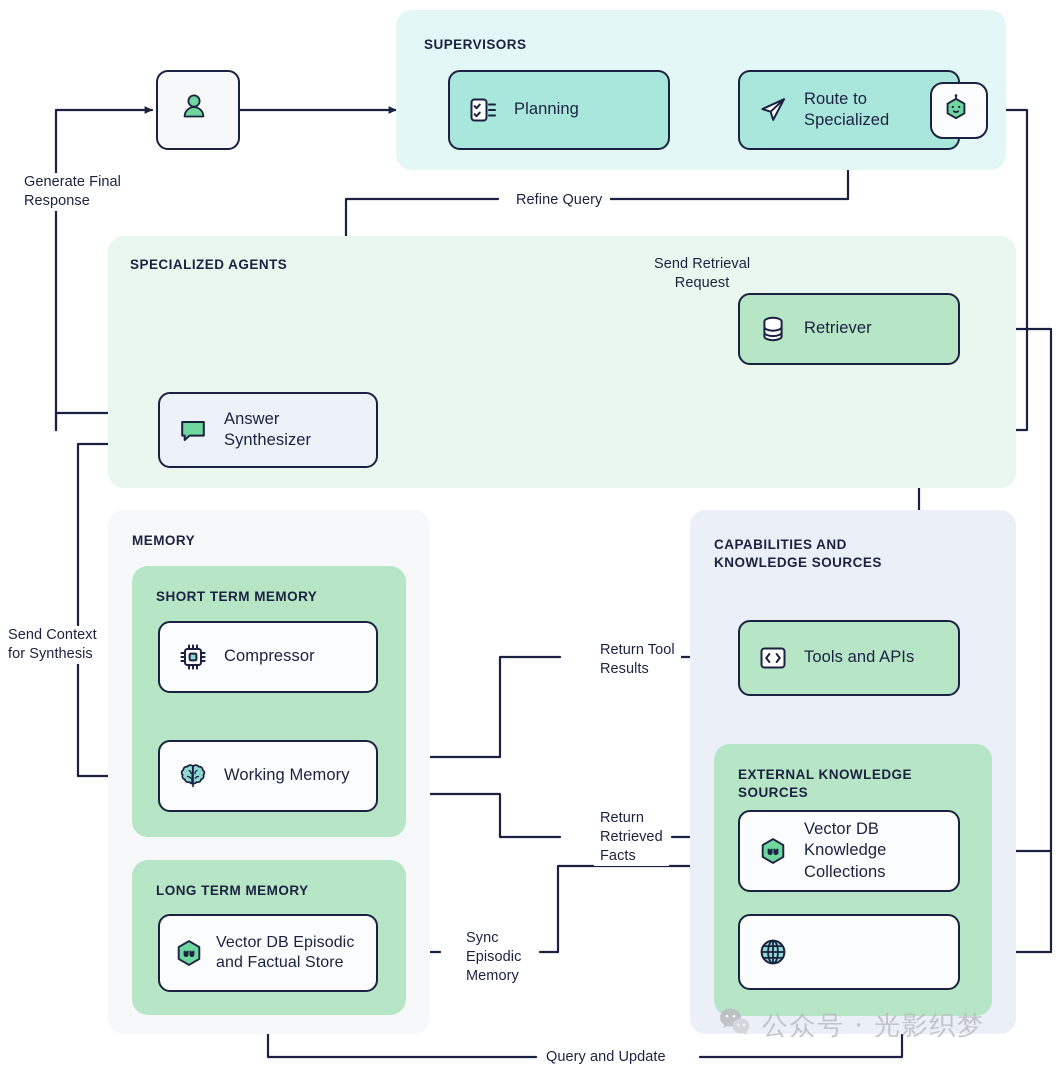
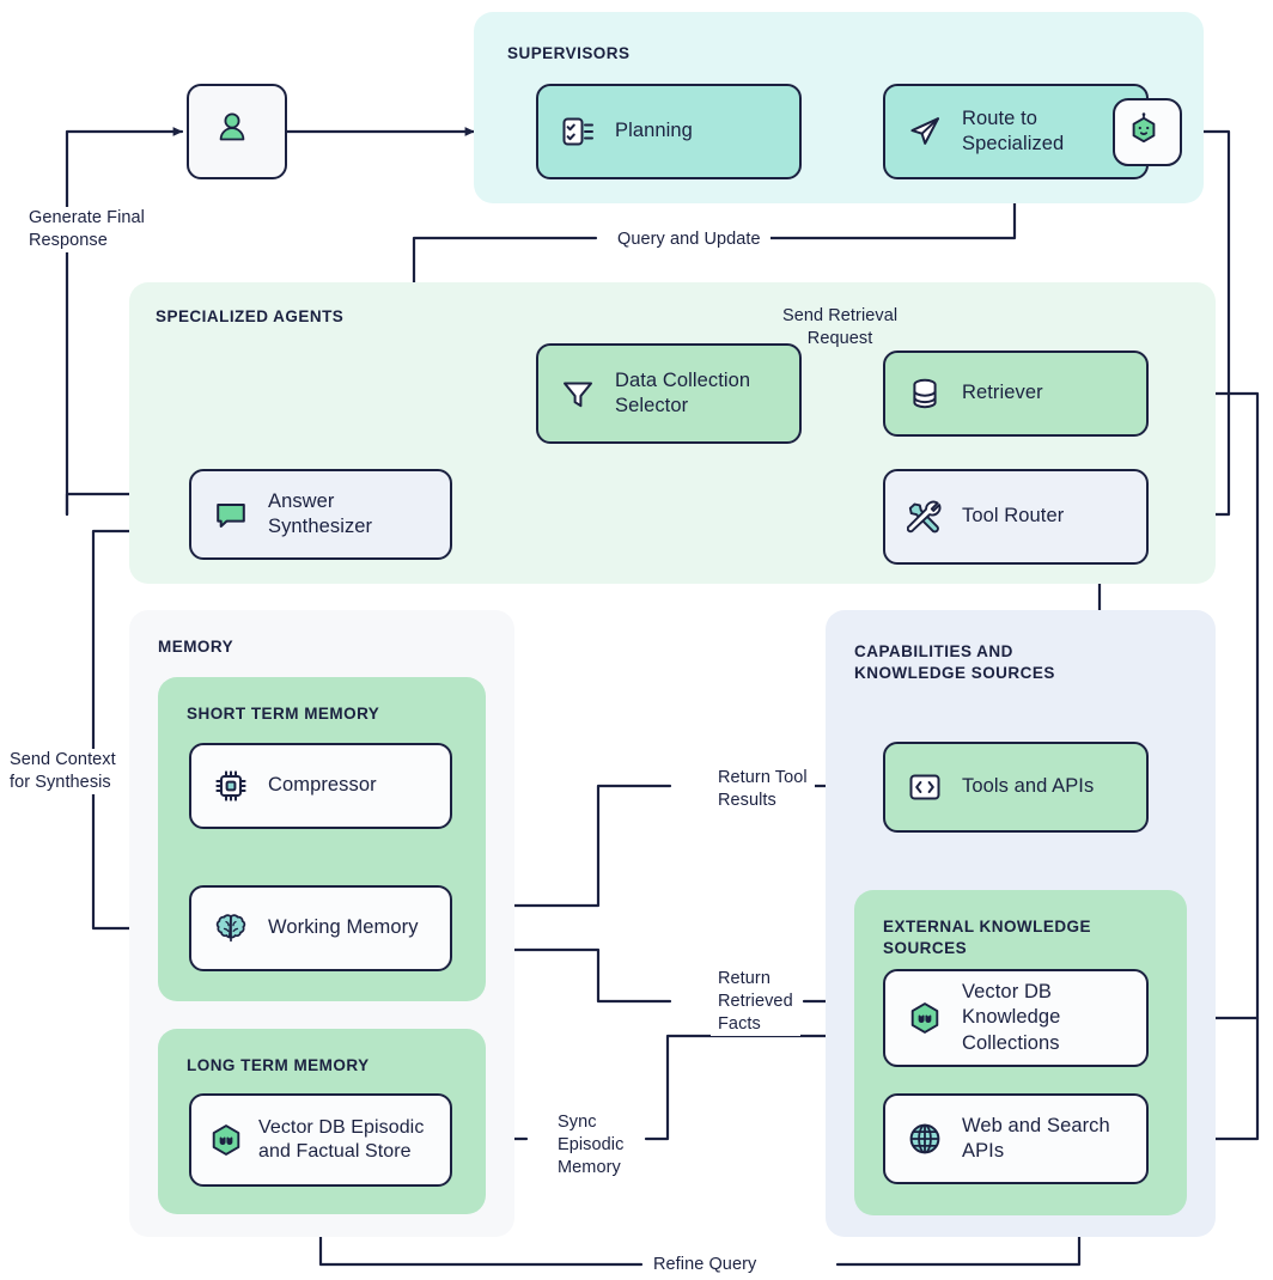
  SUPERVISORS
  SPECIALIZED AGENTS
  MEMORY
  SHORT TERM MEMORY
  LONG TERM MEMORY
  CAPABILITIES AND
  KNOWLEDGE SOURCES
  EXTERNAL KNOWLEDGE
  SOURCES
  Planning
  Route to
  Specialized
+ Data Collection
+ Selector
  Retriever
  Answer
  Synthesizer
+ Tool Router
  Compressor
  Working Memory
  Vector DB Episodic
  and Factual Store
  Tools and APIs
  Vector DB
  Knowledge
  Collections
+ Web and Search
+ APIs
  Generate Final
  Response
- Refine Query
+ Query and Update
  Send Retrieval
  Request
  Send Context
  for Synthesis
  Return Tool
  Results
  Return
  Retrieved
  Facts
  Sync
  Episodic
  Memory
- Query and Update
+ Refine Query
- 公众号 · 光影织梦
